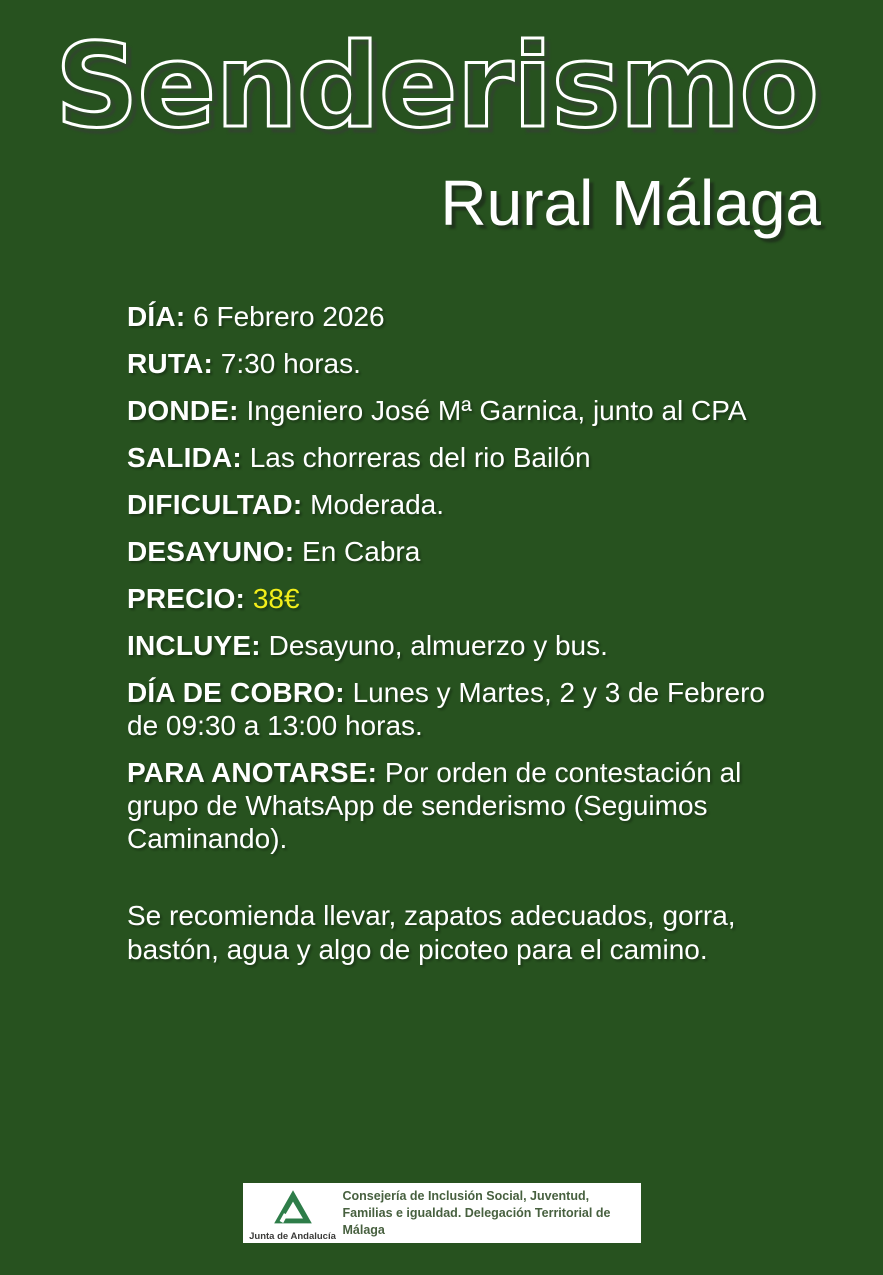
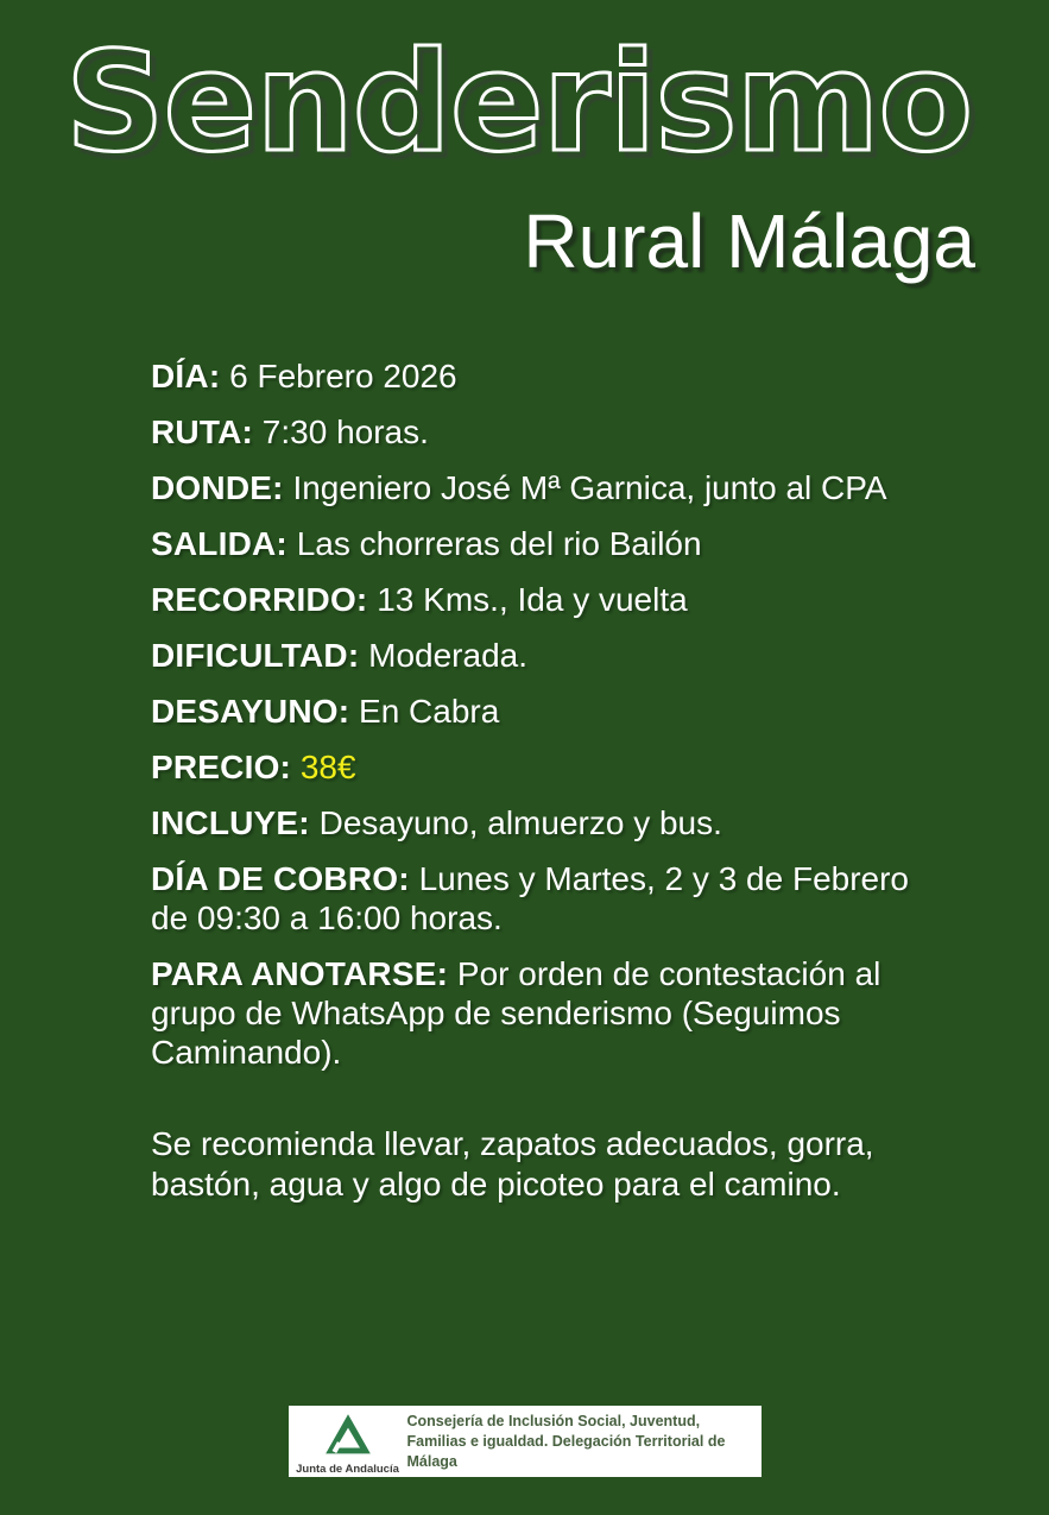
  Senderismo
  Rural Málaga
  DÍA: 6 Febrero 2026
  RUTA: 7:30 horas.
  DONDE: Ingeniero José Mª Garnica, junto al CPA
  SALIDA: Las chorreras del rio Bailón
+ RECORRIDO: 13 Kms., Ida y vuelta
  DIFICULTAD: Moderada.
  DESAYUNO: En Cabra
  PRECIO: 38€
  INCLUYE: Desayuno, almuerzo y bus.
- DÍA DE COBRO: Lunes y Martes, 2 y 3 de Febrero de 09:30 a 13:00 horas.
+ DÍA DE COBRO: Lunes y Martes, 2 y 3 de Febrero de 09:30 a 16:00 horas.
  PARA ANOTARSE: Por orden de contestación al grupo de WhatsApp de senderismo (Seguimos Caminando).
  Se recomienda llevar, zapatos adecuados, gorra, bastón, agua y algo de picoteo para el camino.
  Junta de Andalucía
  Consejería de Inclusión Social, Juventud, Familias e igualdad. Delegación Territorial de Málaga
